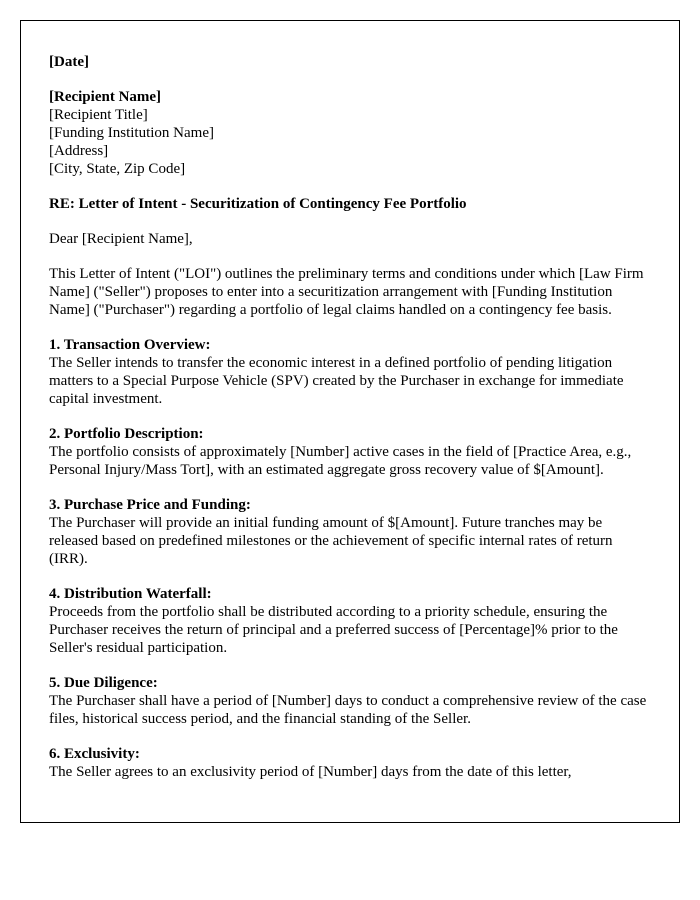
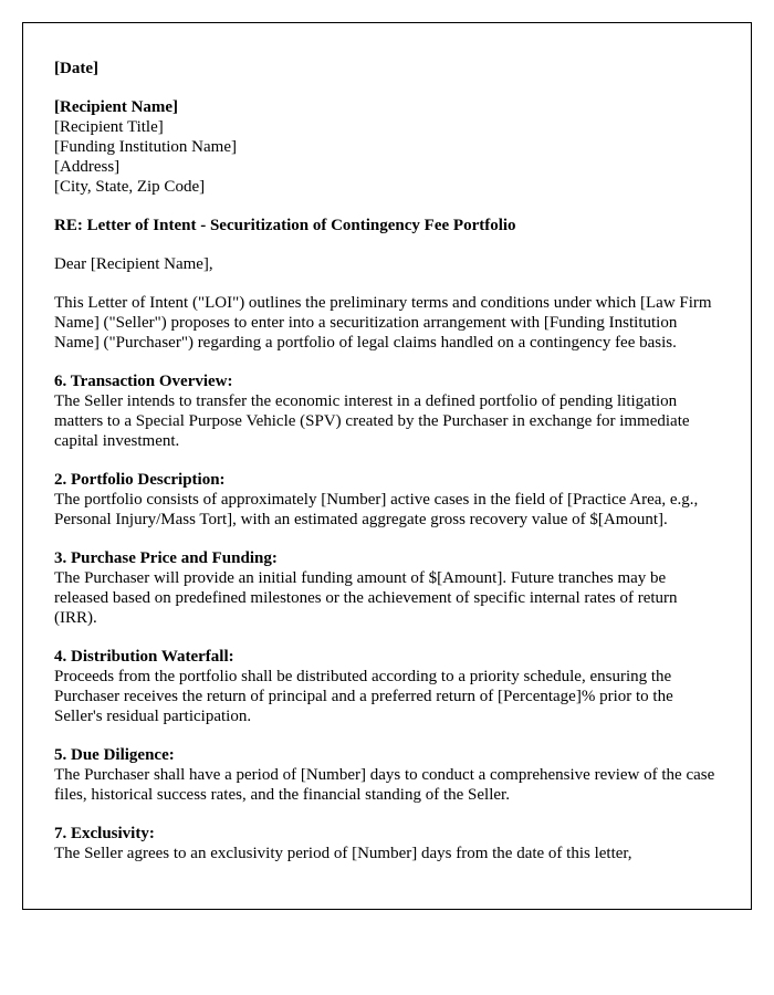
  [Date]
  [Recipient Name]
  [Recipient Title]
  [Funding Institution Name]
  [Address]
  [City, State, Zip Code]
  RE: Letter of Intent - Securitization of Contingency Fee Portfolio
  Dear [Recipient Name],
  This Letter of Intent ("LOI") outlines the preliminary terms and conditions under which [Law Firm Name] ("Seller") proposes to enter into a securitization arrangement with [Funding Institution Name] ("Purchaser") regarding a portfolio of legal claims handled on a contingency fee basis.
- 1. Transaction Overview:
+ 6. Transaction Overview:
  The Seller intends to transfer the economic interest in a defined portfolio of pending litigation matters to a Special Purpose Vehicle (SPV) created by the Purchaser in exchange for immediate capital investment.
  2. Portfolio Description:
  The portfolio consists of approximately [Number] active cases in the field of [Practice Area, e.g., Personal Injury/Mass Tort], with an estimated aggregate gross recovery value of $[Amount].
  3. Purchase Price and Funding:
  The Purchaser will provide an initial funding amount of $[Amount]. Future tranches may be released based on predefined milestones or the achievement of specific internal rates of return (IRR).
  4. Distribution Waterfall:
- Proceeds from the portfolio shall be distributed according to a priority schedule, ensuring the Purchaser receives the return of principal and a preferred success of [Percentage]% prior to the Seller's residual participation.
+ Proceeds from the portfolio shall be distributed according to a priority schedule, ensuring the Purchaser receives the return of principal and a preferred return of [Percentage]% prior to the Seller's residual participation.
  5. Due Diligence:
- The Purchaser shall have a period of [Number] days to conduct a comprehensive review of the case files, historical success period, and the financial standing of the Seller.
+ The Purchaser shall have a period of [Number] days to conduct a comprehensive review of the case files, historical success rates, and the financial standing of the Seller.
- 6. Exclusivity:
+ 7. Exclusivity:
  The Seller agrees to an exclusivity period of [Number] days from the date of this letter,
